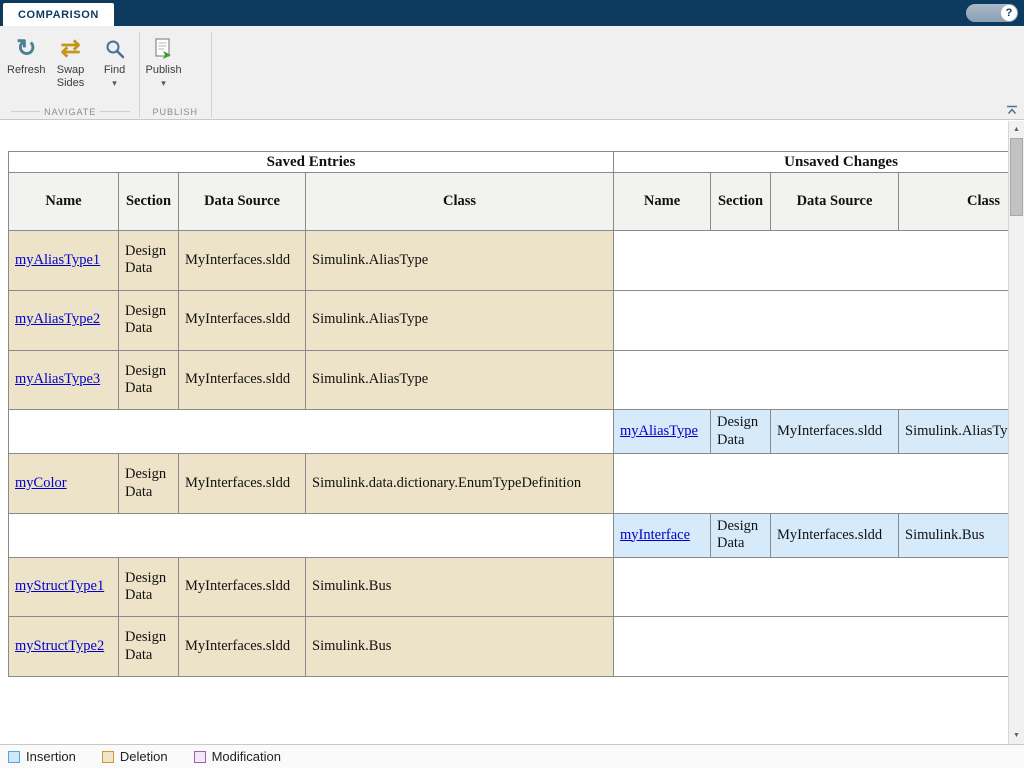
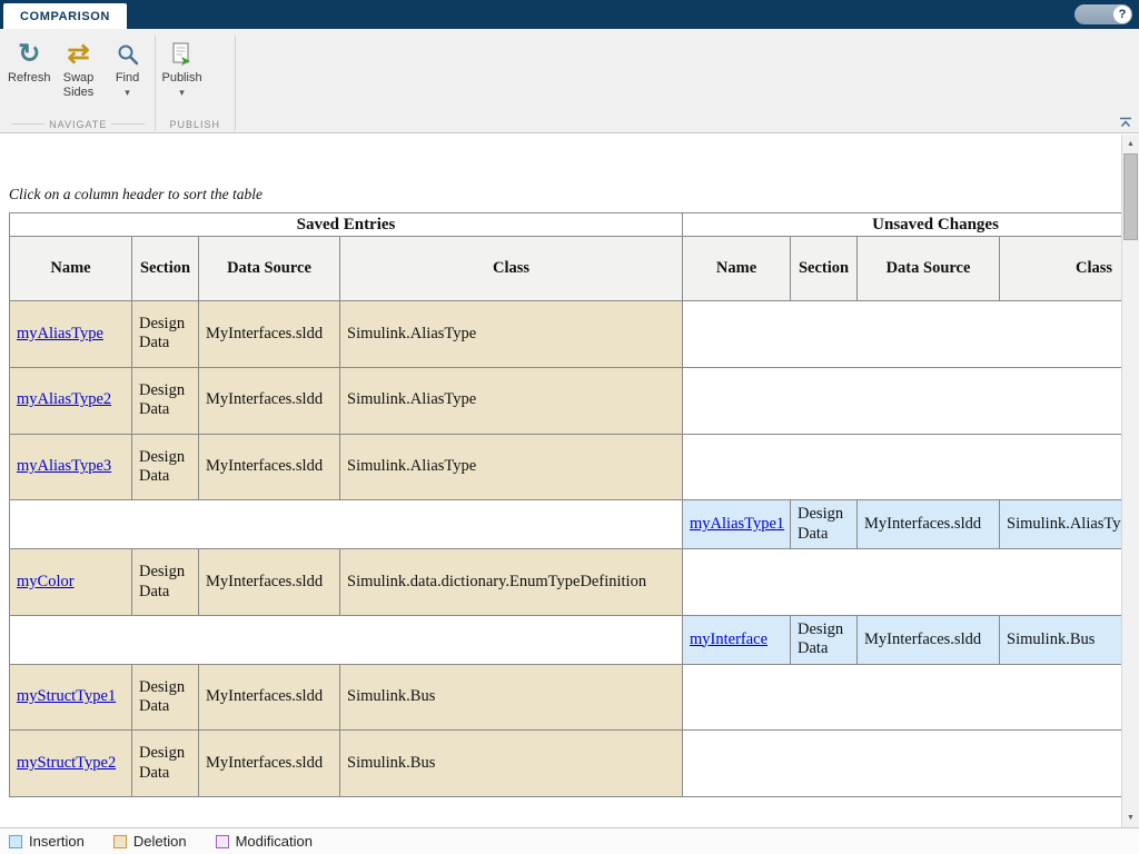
  COMPARISON
  ?
  ↻
  Refresh
  ⇄
  Swap
  Sides
  Find
  ▾
  NAVIGATE
  Publish
  ▾
  PUBLISH
+ Click on a column header to sort the table
  Saved Entries	Unsaved Changes
  Name	Section	Data Source	Class	Name	Section	Data Source	Class
- myAliasType1	Design Data	MyInterfaces.sldd	Simulink.AliasType
+ myAliasType	Design Data	MyInterfaces.sldd	Simulink.AliasType
  myAliasType2	Design Data	MyInterfaces.sldd	Simulink.AliasType
  myAliasType3	Design Data	MyInterfaces.sldd	Simulink.AliasType
- 	myAliasType	Design Data	MyInterfaces.sldd	Simulink.AliasTy
+ 	myAliasType1	Design Data	MyInterfaces.sldd	Simulink.AliasTy
  myColor	Design Data	MyInterfaces.sldd	Simulink.data.dictionary.EnumTypeDefinition
  	myInterface	Design Data	MyInterfaces.sldd	Simulink.Bus
  myStructType1	Design Data	MyInterfaces.sldd	Simulink.Bus
  myStructType2	Design Data	MyInterfaces.sldd	Simulink.Bus
  Insertion
  Deletion
  Modification
